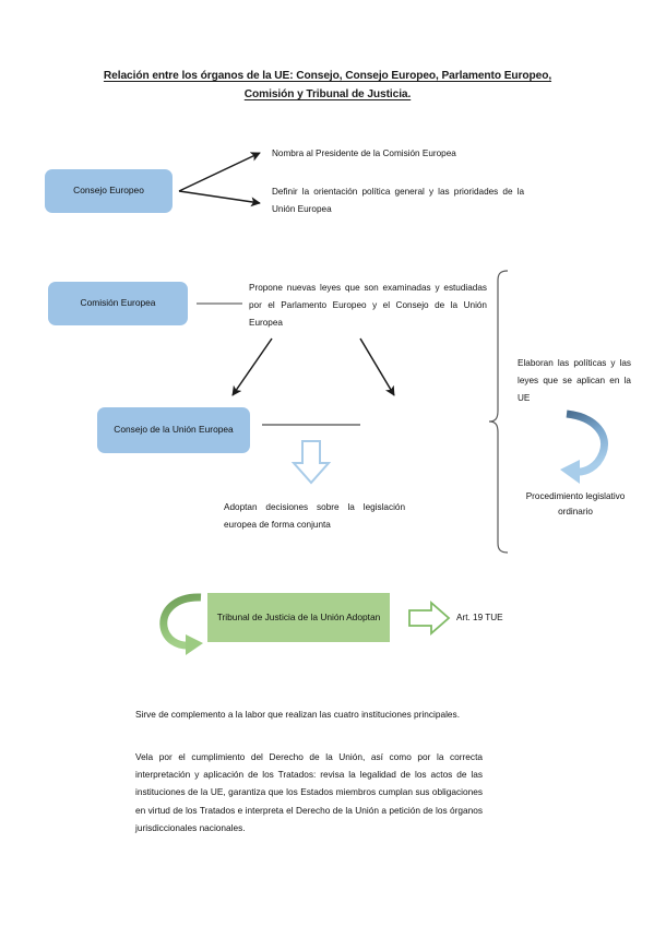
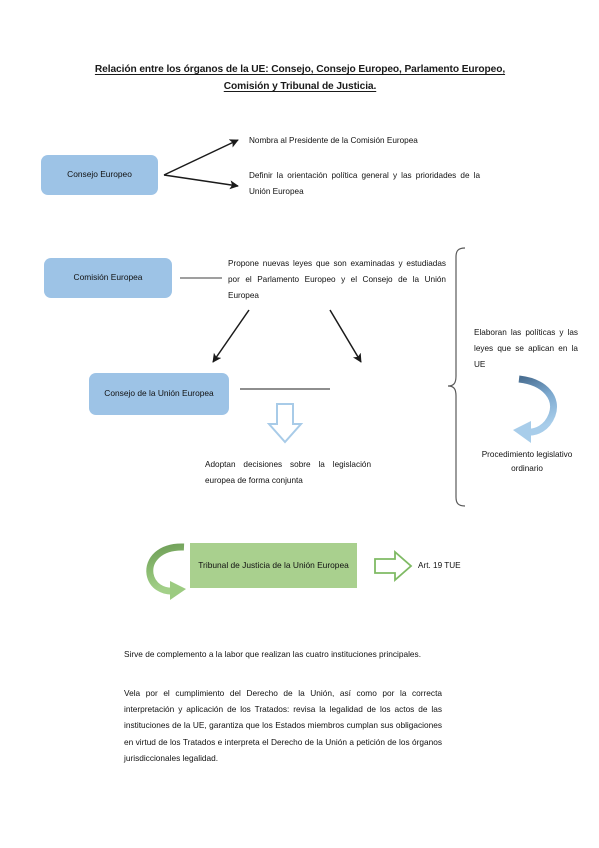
  Relación entre los órganos de la UE: Consejo, Consejo Europeo, Parlamento Europeo,
  Comisión y Tribunal de Justicia.
  Consejo Europeo
  Comisión Europea
  Consejo de la Unión Europea
- Tribunal de Justicia de la Unión Adoptan
+ Tribunal de Justicia de la Unión Europea
  Nombra al Presidente de la Comisión Europea
  Definir la orientación política general y las prioridades de la Unión Europea
  Propone nuevas leyes que son examinadas y estudiadas por el Parlamento Europeo y el Consejo de la Unión Europea
  Elaboran las políticas y las leyes que se aplican en la UE
  Procedimiento legislativo ordinario
  Adoptan decisiones sobre la legislación europea de forma conjunta
  Art. 19 TUE
  Sirve de complemento a la labor que realizan las cuatro instituciones principales.
- Vela por el cumplimiento del Derecho de la Unión, así como por la correcta interpretación y aplicación de los Tratados: revisa la legalidad de los actos de las instituciones de la UE, garantiza que los Estados miembros cumplan sus obligaciones en virtud de los Tratados e interpreta el Derecho de la Unión a petición de los órganos jurisdiccionales nacionales.
+ Vela por el cumplimiento del Derecho de la Unión, así como por la correcta interpretación y aplicación de los Tratados: revisa la legalidad de los actos de las instituciones de la UE, garantiza que los Estados miembros cumplan sus obligaciones en virtud de los Tratados e interpreta el Derecho de la Unión a petición de los órganos jurisdiccionales legalidad.
